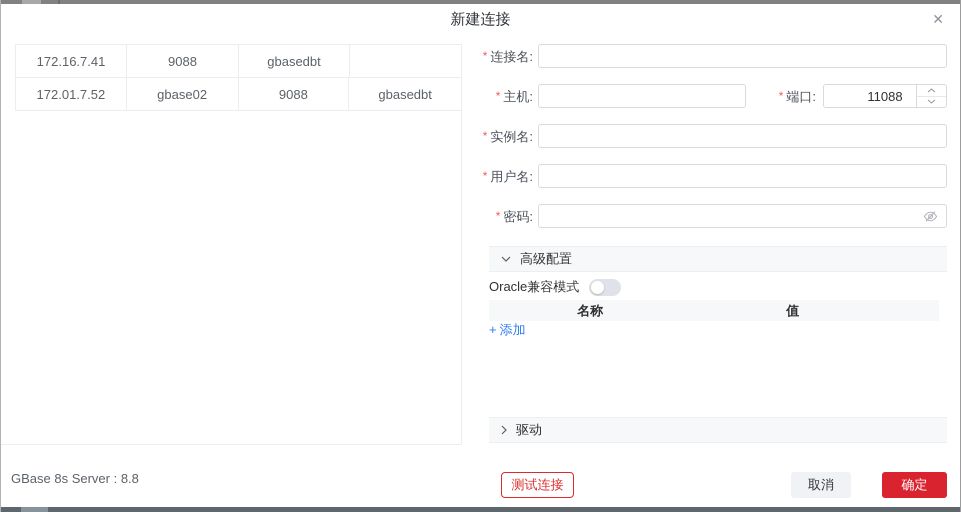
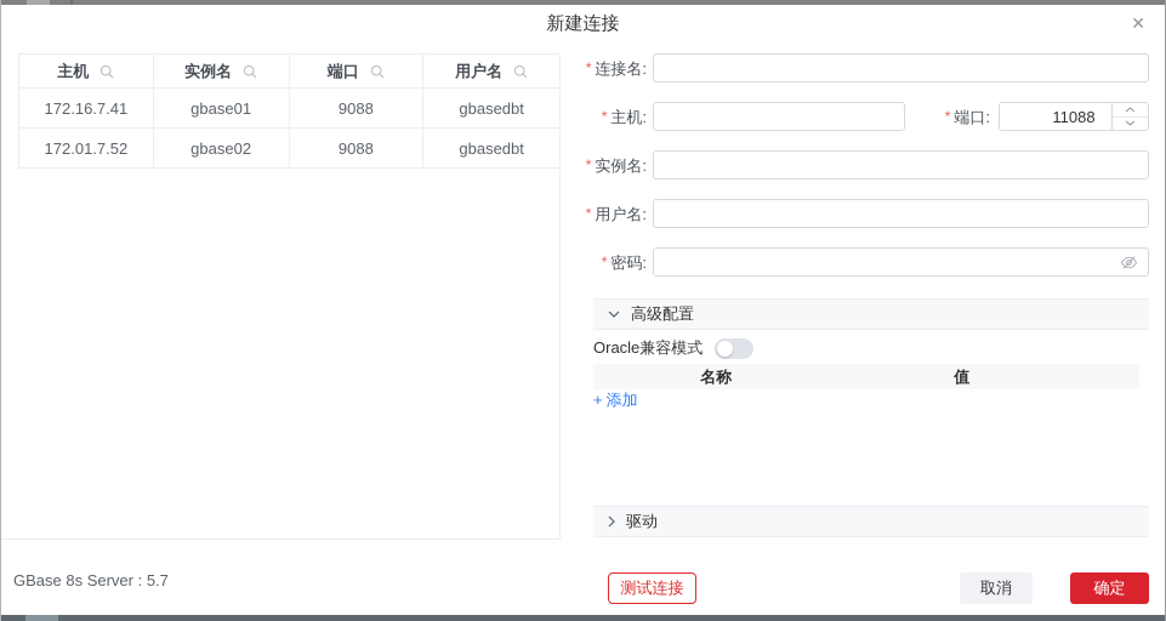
  新建连接
  ✕
+ 主机
+ 实例名
+ 端口
+ 用户名
  172.16.7.41
+ gbase01
  9088
  gbasedbt
  172.01.7.52
  gbase02
  9088
  gbasedbt
  * 连接名:
  * 主机:
  * 端口:
  11088
  * 实例名:
  * 用户名:
  * 密码:
  高级配置
  Oracle兼容模式
  名称
  值
  + 添加
  驱动
- GBase 8s Server : 8.8
+ GBase 8s Server : 5.7
  测试连接
  取消
  确定
